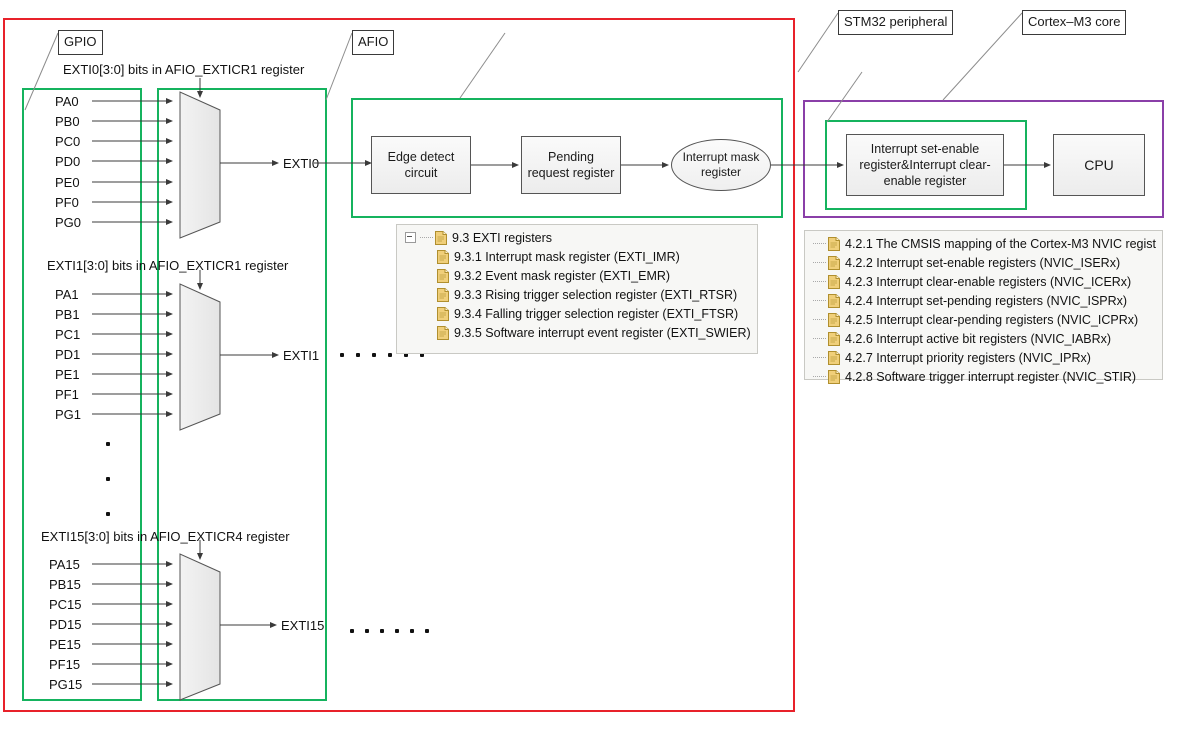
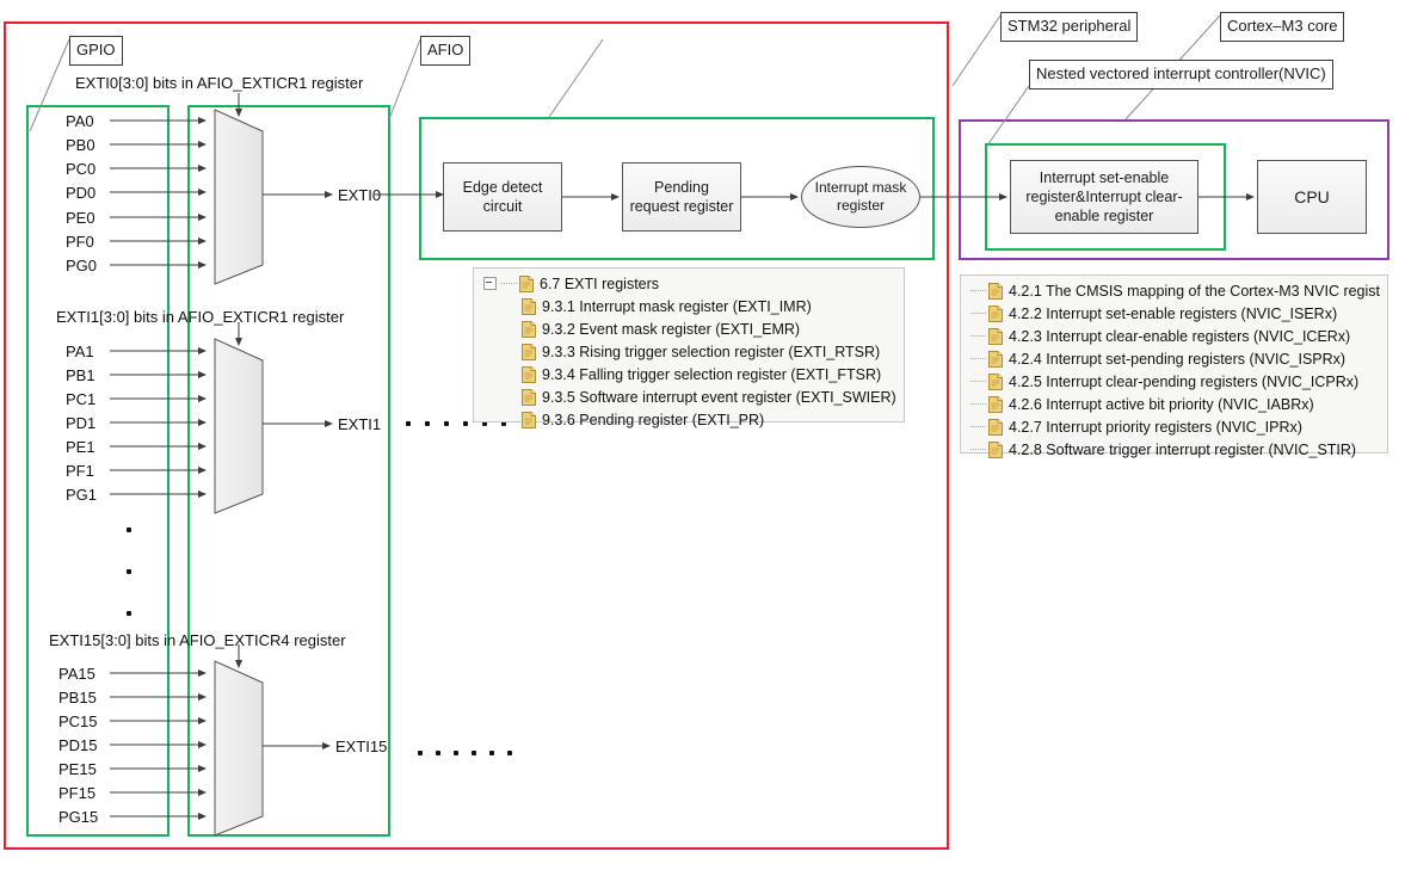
  GPIO
  AFIO
  STM32 peripheral
  Cortex–M3 core
+ Nested vectored interrupt controller(NVIC)
  EXTI0[3:0] bits in AFIO_EXTICR1 register
  EXTI1[3:0] bits in AFIO_EXTICR1 register
  EXTI15[3:0] bits in AFIO_EXTICR4 register
  PA0
  PB0
  PC0
  PD0
  PE0
  PF0
  PG0
  PA1
  PB1
  PC1
  PD1
  PE1
  PF1
  PG1
  PA15
  PB15
  PC15
  PD15
  PE15
  PF15
  PG15
  EXTI
  EXTI1
  EXTI15
  Edge detect
  circuit
  Pending
  request register
  Interrupt mask
  register
  Interrupt set-enable
  register&Interrupt clear-
  enable register
  CPU
- 9.3 EXTI registers
+ 6.7 EXTI registers
  9.3.1 Interrupt mask register (EXTI_IMR)
  9.3.2 Event mask register (EXTI_EMR)
  9.3.3 Rising trigger selection register (EXTI_RTSR)
  9.3.4 Falling trigger selection register (EXTI_FTSR)
  9.3.5 Software interrupt event register (EXTI_SWIER)
+ 9.3.6 Pending register (EXTI_PR)
  4.2.1 The CMSIS mapping of the Cortex-M3 NVIC regist
  4.2.2 Interrupt set-enable registers (NVIC_ISERx)
  4.2.3 Interrupt clear-enable registers (NVIC_ICERx)
  4.2.4 Interrupt set-pending registers (NVIC_ISPRx)
  4.2.5 Interrupt clear-pending registers (NVIC_ICPRx)
- 4.2.6 Interrupt active bit registers (NVIC_IABRx)
+ 4.2.6 Interrupt active bit priority (NVIC_IABRx)
  4.2.7 Interrupt priority registers (NVIC_IPRx)
  4.2.8 Software trigger interrupt register (NVIC_STIR)
